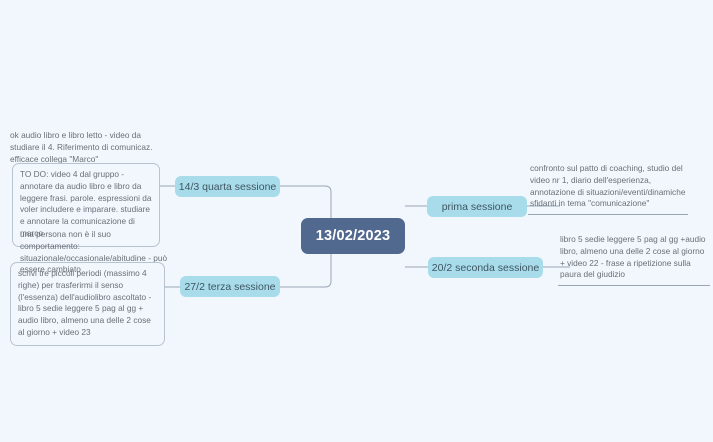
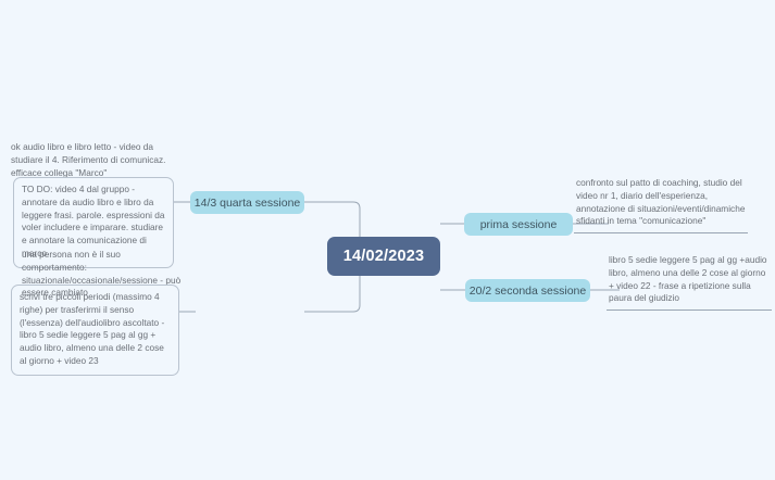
  ok audio libro e libro letto - video da studiare il 4. Riferimento di comunicaz. efficace collega "Marco"
  TO DO: video 4 dal gruppo - annotare da audio libro e libro da leggere frasi. parole. espressioni da voler includere e imparare. studiare e annotare la comunicazione di marco
- una persona non è il suo comportamento: situazionale/occasionale/abitudine - può essere cambiato
+ una persona non è il suo comportamento: situazionale/occasionale/sessione - può essere cambiato
  scrivi tre piccoli periodi (massimo 4 righe) per trasferirmi il senso (l'essenza) dell'audiolibro ascoltato - libro 5 sedie leggere 5 pag al gg + audio libro, almeno una delle 2 cose al giorno + video 23
  confronto sul patto di coaching, studio del video nr 1, diario dell'esperienza, annotazione di situazioni/eventi/dinamiche sfidanti in tema "comunicazione"
  libro 5 sedie leggere 5 pag al gg +audio libro, almeno una delle 2 cose al giorno + video 22 - frase a ripetizione sulla paura del giudizio
  14/3 quarta sessione
- 27/2 terza sessione
  prima sessione
  20/2 seconda sessione
- 13/02/2023
+ 14/02/2023
